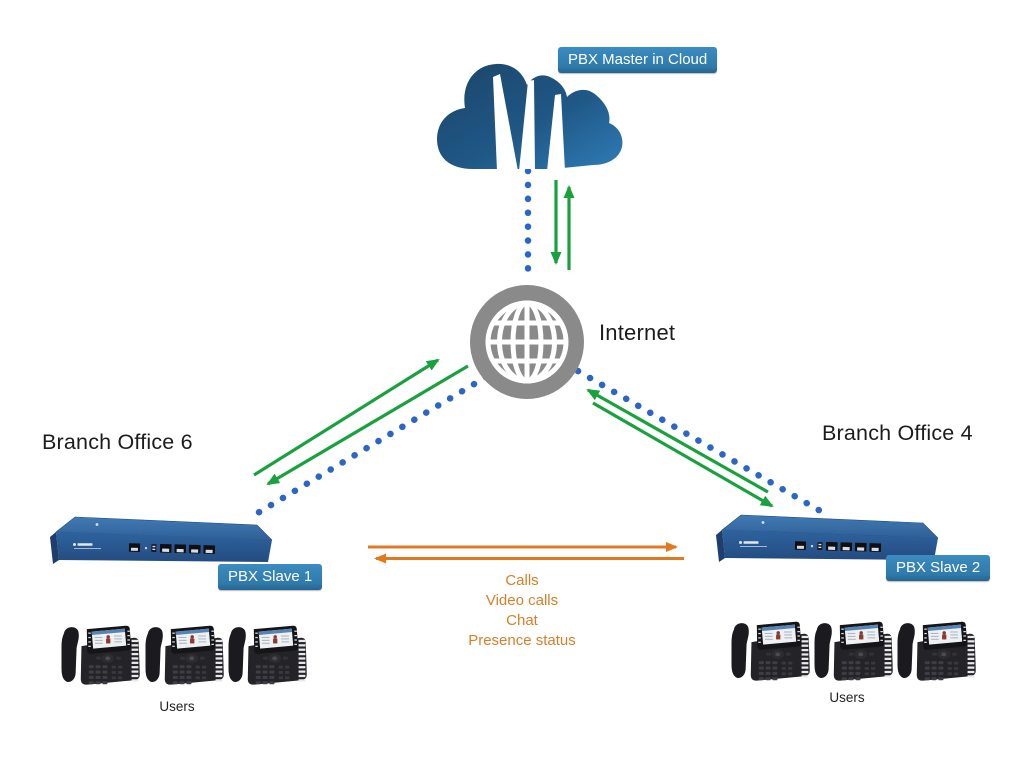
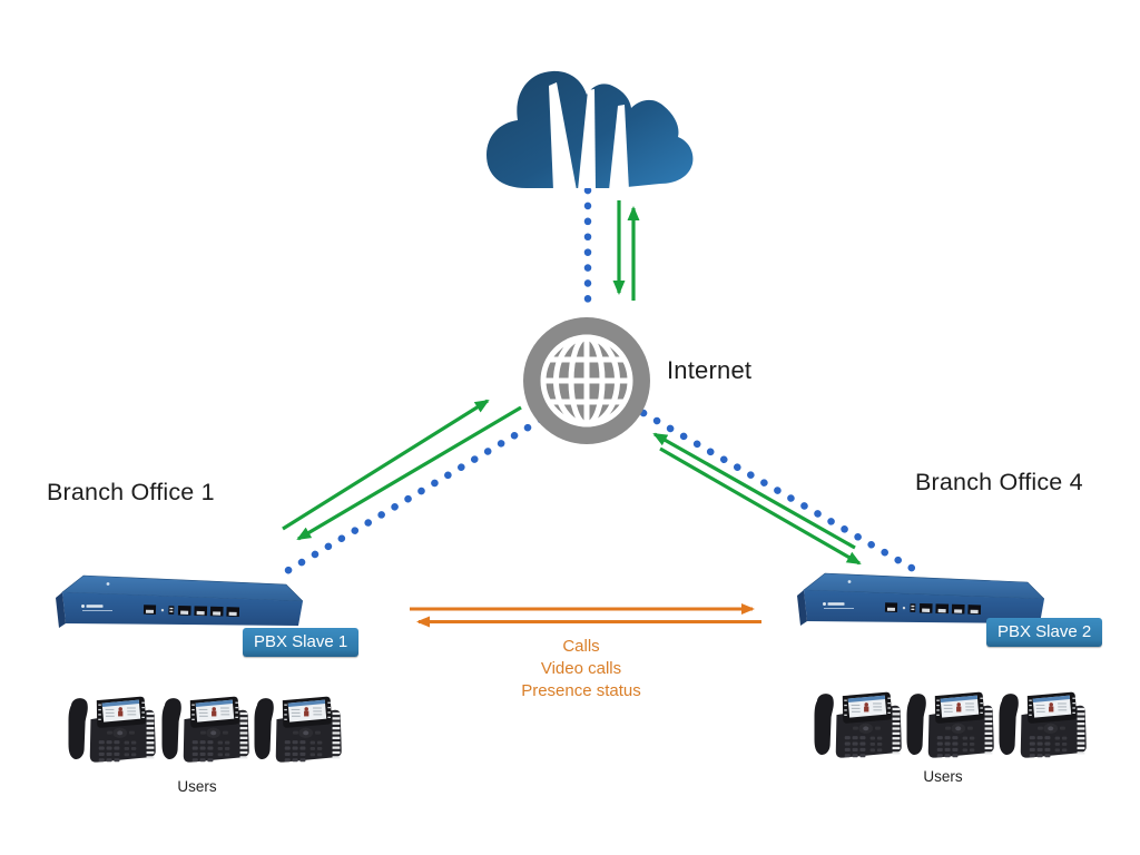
- PBX Master in Cloud
  Internet
- Branch Office 6
+ Branch Office 1
  Branch Office 4
  PBX Slave 1
  PBX Slave 2
  Calls
  Video calls
- Chat
  Presence status
  Users
  Users
